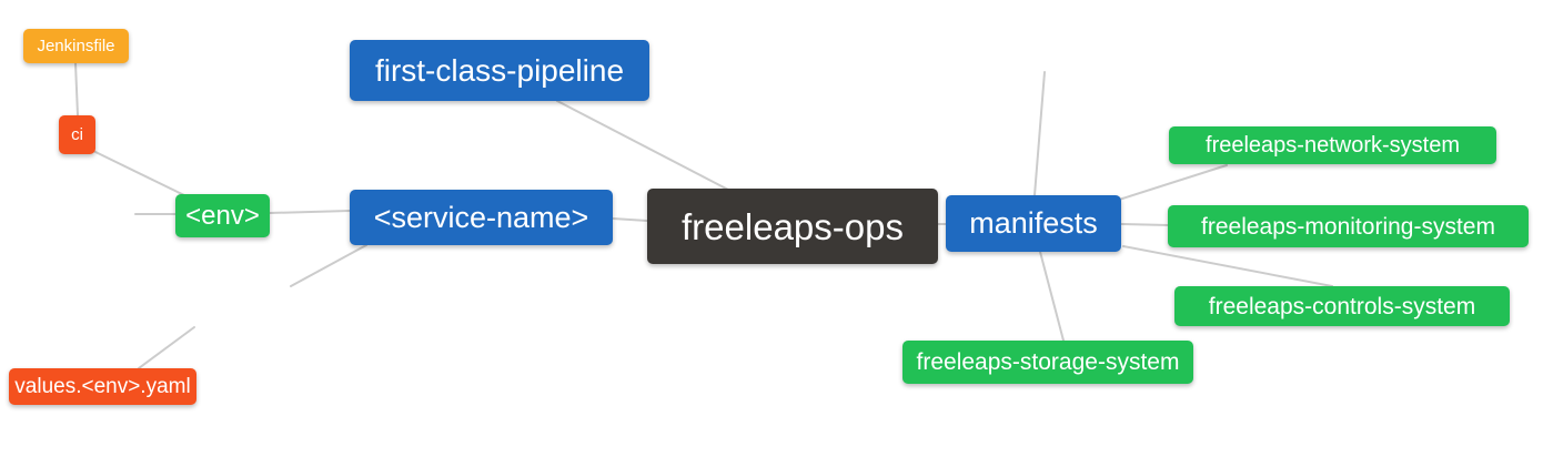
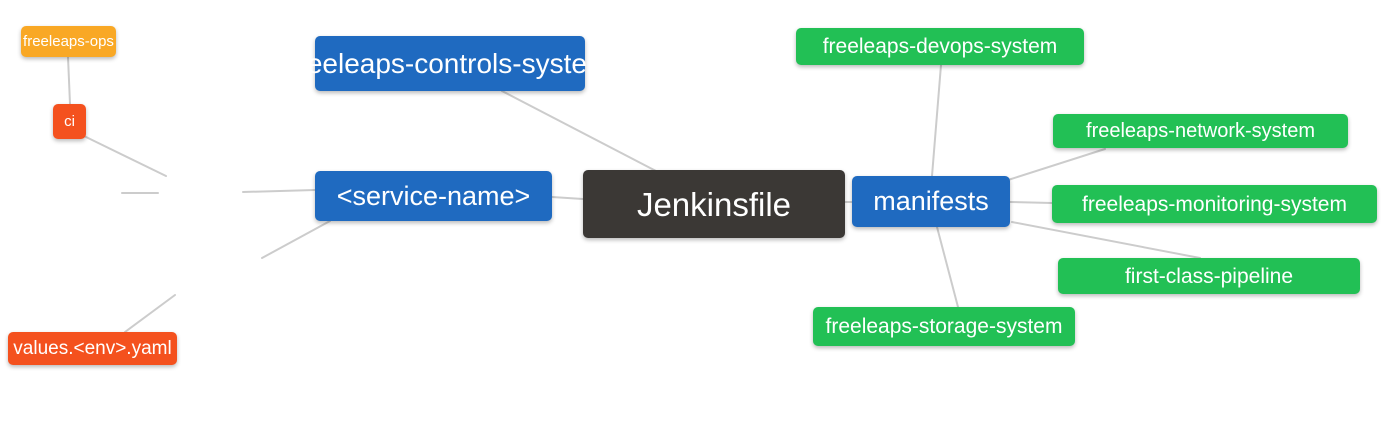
- Jenkinsfile
+ freeleaps-ops
  ci
- <env>
  values.<env>.yaml
- first-class-pipeline
+ freeleaps-controls-system
  <service-name>
- freeleaps-ops
+ Jenkinsfile
  manifests
+ freeleaps-devops-system
  freeleaps-network-system
  freeleaps-monitoring-system
- freeleaps-controls-system
+ first-class-pipeline
  freeleaps-storage-system
